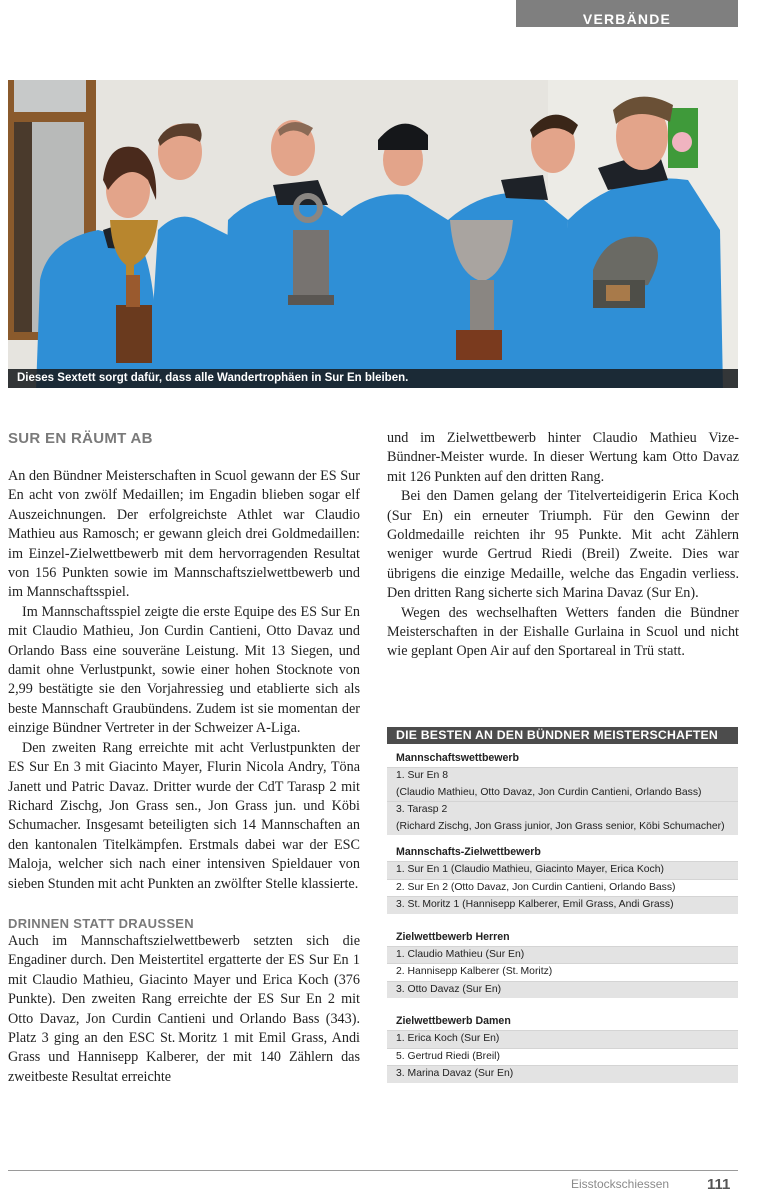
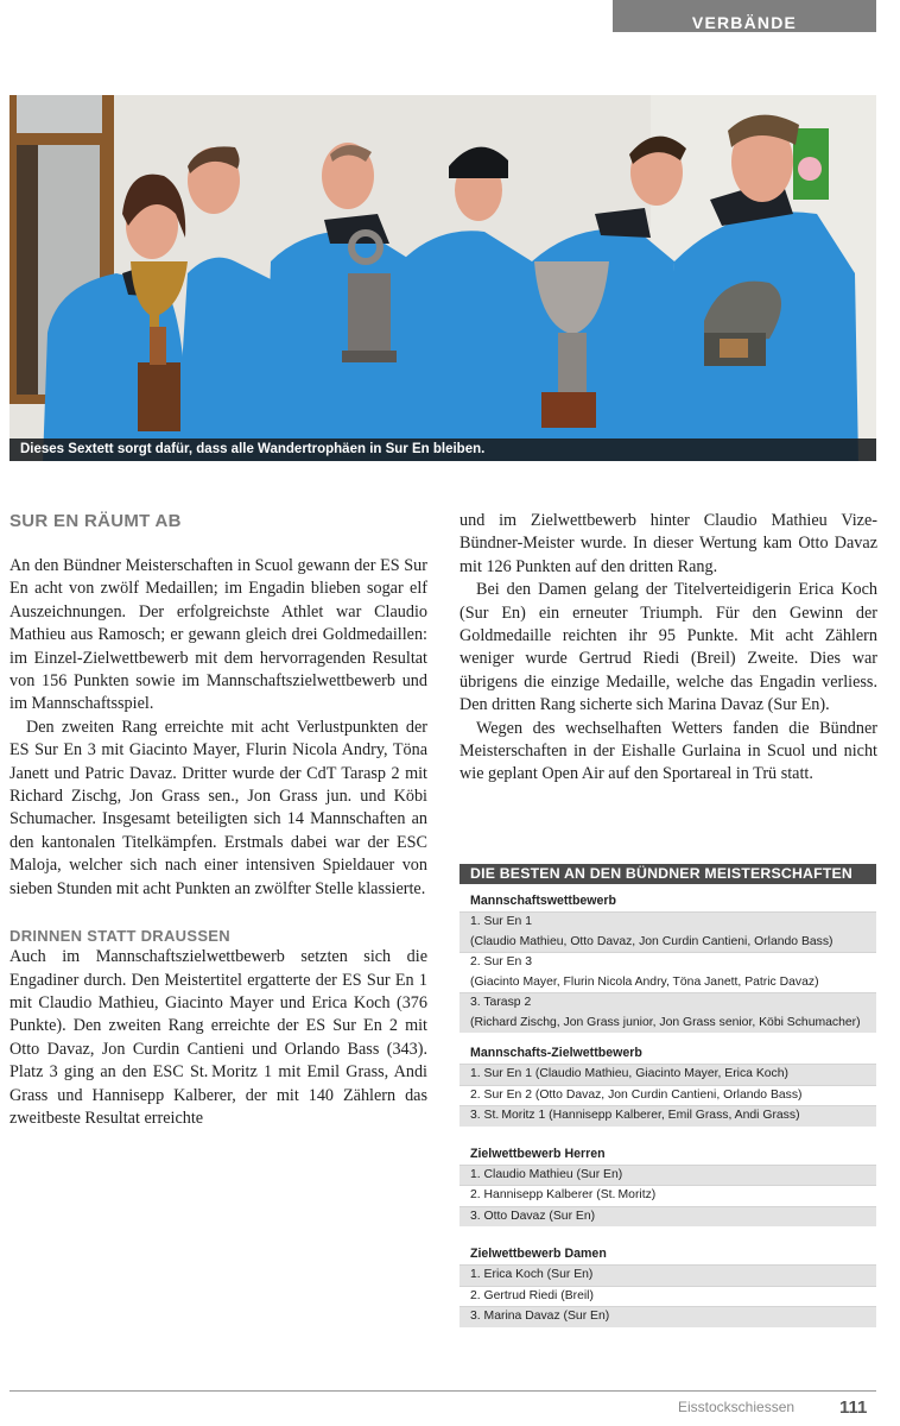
  VERBÄNDE
  Dieses Sextett sorgt dafür, dass alle Wandertrophäen in Sur En bleiben.
  SUR EN RÄUMT AB
  An den Bündner Meisterschaften in Scuol gewann der ES Sur En acht von zwölf Medaillen; im Engadin blie­ben sogar elf Auszeichnungen. Der erfolgreichste Athlet war Claudio Mathieu aus Ramosch; er gewann gleich drei Goldmedaillen: im Einzel-Zielwettbewerb mit dem hervorragenden Resultat von 156 Punkten so­wie im Mannschaftszielwettbewerb und im Mann­schaftsspiel.
- Im Mannschaftsspiel zeigte die erste Equipe des ES Sur En mit Claudio Mathieu, Jon Curdin Cantieni, Otto Davaz und Orlando Bass eine souveräne Leistung. Mit 13 Siegen, und damit ohne Verlustpunkt, sowie einer hohen Stocknote von 2,99 bestätigte sie den Vorjahres­sieg und etablierte sich als beste Mannschaft Graubün­dens. Zudem ist sie momentan der einzige Bündner Vertreter in der Schweizer A-Liga.
  Den zweiten Rang erreichte mit acht Verlustpunkten der ES Sur En 3 mit Giacinto Mayer, Flurin Nicola Andry, Töna Janett und Patric Davaz. Dritter wurde der CdT Tarasp 2 mit Richard Zischg, Jon Grass sen., Jon Grass jun. und Köbi Schumacher. Insgesamt beteiligten sich 14 Mannschaften an den kantonalen Titelkämp­fen. Erstmals dabei war der ESC Maloja, welcher sich nach einer intensiven Spieldauer von sieben Stunden mit acht Punkten an zwölfter Stelle klassierte.
  DRINNEN STATT DRAUSSEN
  Auch im Mannschaftszielwettbewerb setzten sich die Engadiner durch. Den Meistertitel ergatterte der ES Sur En 1 mit Claudio Mathieu, Giacinto Mayer und Erica Koch (376 Punkte). Den zweiten Rang erreichte der ES Sur En 2 mit Otto Davaz, Jon Curdin Cantieni und Or­lando Bass (343). Platz 3 ging an den ESC St. Moritz 1 mit Emil Grass, Andi Grass und Hannisepp Kalberer, der mit 140 Zählern das zweitbeste Resultat erreichte
  und im Zielwettbewerb hinter Claudio Mathieu Vize-Bündner-Meister wurde. In dieser Wertung kam Otto Davaz mit 126 Punkten auf den dritten Rang.
  Bei den Damen gelang der Titelverteidigerin Erica Koch (Sur En) ein erneuter Triumph. Für den Gewinn der Goldmedaille reichten ihr 95 Punkte. Mit acht Zäh­lern weniger wurde Gertrud Riedi (Breil) Zweite. Dies war übrigens die einzige Medaille, welche das Engadin verliess. Den dritten Rang sicherte sich Marina Davaz (Sur En).
  Wegen des wechselhaften Wetters fanden die Bünd­ner Meisterschaften in der Eishalle Gurlaina in Scuol und nicht wie geplant Open Air auf den Sportareal in Trü statt.
  DIE BESTEN AN DEN BÜNDNER MEISTERSCHAFTEN
  Mannschaftswettbewerb
- 1. Sur En 8
+ 1. Sur En 1
  (Claudio Mathieu, Otto Davaz, Jon Curdin Cantieni, Orlando Bass)
+ 2. Sur En 3
+ (Giacinto Mayer, Flurin Nicola Andry, Töna Janett, Patric Davaz)
  3. Tarasp 2
  (Richard Zischg, Jon Grass junior, Jon Grass senior, Köbi Schumacher)
  Mannschafts-Zielwettbewerb
  1. Sur En 1 (Claudio Mathieu, Giacinto Mayer, Erica Koch)
  2. Sur En 2 (Otto Davaz, Jon Curdin Cantieni, Orlando Bass)
  3. St. Moritz 1 (Hannisepp Kalberer, Emil Grass, Andi Grass)
  Zielwettbewerb Herren
  1. Claudio Mathieu (Sur En)
  2. Hannisepp Kalberer (St. Moritz)
  3. Otto Davaz (Sur En)
  Zielwettbewerb Damen
  1. Erica Koch (Sur En)
- 5. Gertrud Riedi (Breil)
+ 2. Gertrud Riedi (Breil)
  3. Marina Davaz (Sur En)
  Eisstockschiessen
  111
